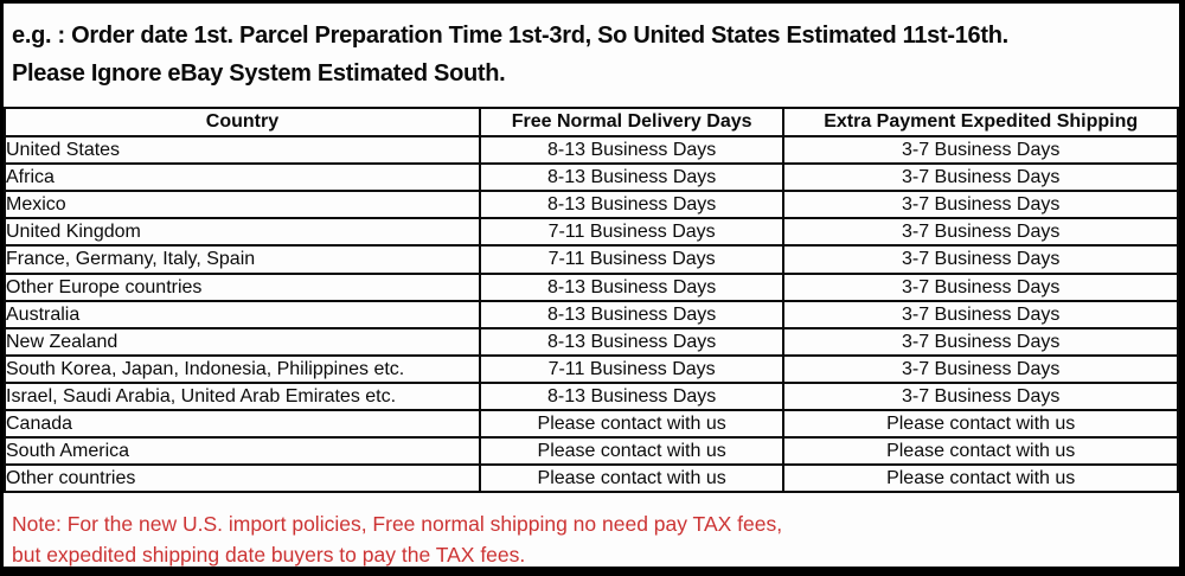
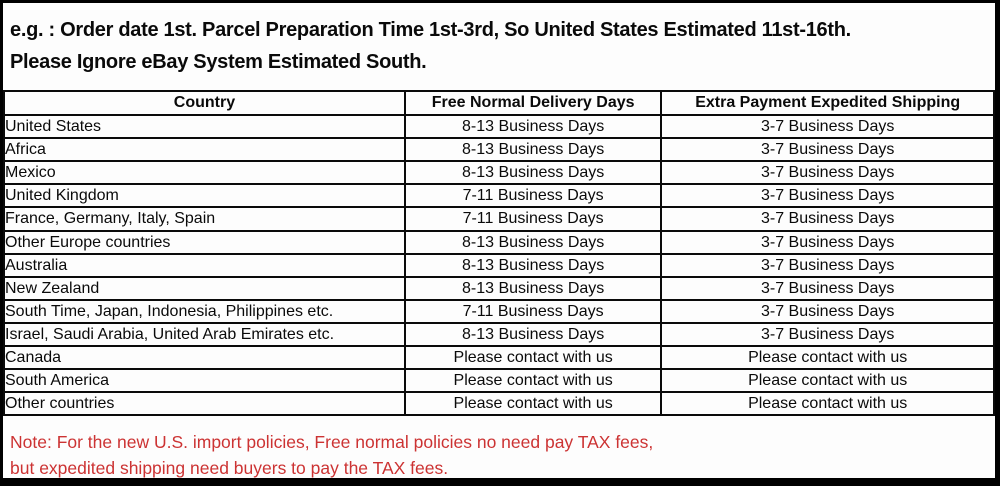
  e.g. : Order date 1st. Parcel Preparation Time 1st-3rd, So United States Estimated 11st-16th.
  Please Ignore eBay System Estimated South.
  Country	Free Normal Delivery Days	Extra Payment Expedited Shipping
  United States	8-13 Business Days	3-7 Business Days
  Africa	8-13 Business Days	3-7 Business Days
  Mexico	8-13 Business Days	3-7 Business Days
  United Kingdom	7-11 Business Days	3-7 Business Days
  France, Germany, Italy, Spain	7-11 Business Days	3-7 Business Days
  Other Europe countries	8-13 Business Days	3-7 Business Days
  Australia	8-13 Business Days	3-7 Business Days
  New Zealand	8-13 Business Days	3-7 Business Days
- South Korea, Japan, Indonesia, Philippines etc.	7-11 Business Days	3-7 Business Days
+ South Time, Japan, Indonesia, Philippines etc.	7-11 Business Days	3-7 Business Days
  Israel, Saudi Arabia, United Arab Emirates etc.	8-13 Business Days	3-7 Business Days
  Canada	Please contact with us	Please contact with us
  South America	Please contact with us	Please contact with us
  Other countries	Please contact with us	Please contact with us
- Note: For the new U.S. import policies, Free normal shipping no need pay TAX fees,
+ Note: For the new U.S. import policies, Free normal policies no need pay TAX fees,
- but expedited shipping date buyers to pay the TAX fees.
+ but expedited shipping need buyers to pay the TAX fees.
